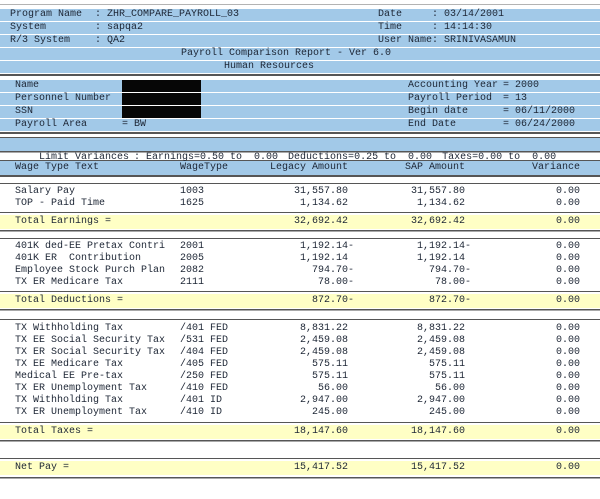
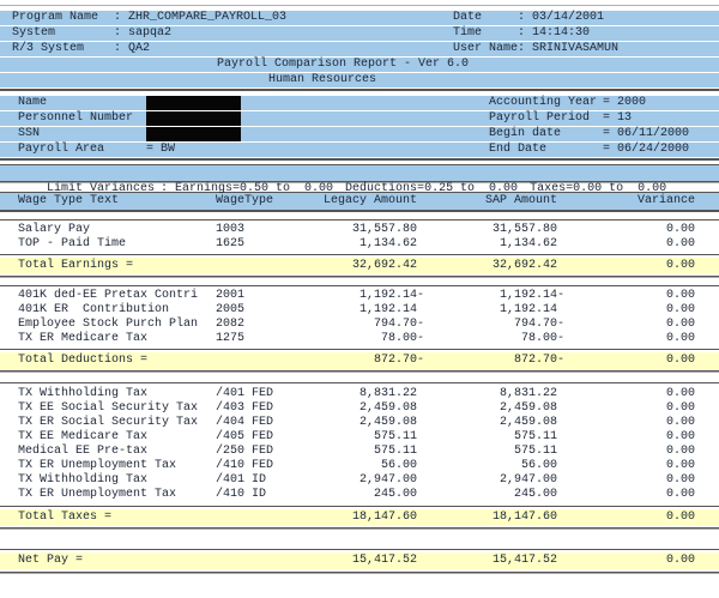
  Program Name : ZHR_COMPARE_PAYROLL_03
  Date : 03/14/2001
  System : sapqa2
  Time : 14:14:30
  R/3 System : QA2
  User Name: SRINIVASAMUN
  Payroll Comparison Report - Ver 6.0
  Human Resources
  Name
  Accounting Year = 2000
  Personnel Number
  Payroll Period = 13
  SSN
  Begin date = 06/11/2000
  Payroll Area = BW
  End Date = 06/24/2000
  Limit Variances : Earnings=0.50 to 0.00 Deductions=0.25 to 0.00 Taxes=0.00 to 0.00
  Wage Type Text
  WageType
  Legacy Amount
  SAP Amount
  Variance
  Salary Pay
  1003
  31,557.80
  31,557.80
  0.00
  TOP - Paid Time
  1625
  1,134.62
  1,134.62
  0.00
  Total Earnings =
  32,692.42
  32,692.42
  0.00
  401K ded-EE Pretax Contri
  2001
  1,192.14-
  1,192.14-
  0.00
  401K ER Contribution
  2005
  1,192.14
  1,192.14
  0.00
  Employee Stock Purch Plan
  2082
  794.70-
  794.70-
  0.00
  TX ER Medicare Tax
- 2111
+ 1275
  78.00-
  78.00-
  0.00
  Total Deductions =
  872.70-
  872.70-
  0.00
  TX Withholding Tax
  /401 FED
  8,831.22
  8,831.22
  0.00
  TX EE Social Security Tax
- /531 FED
+ /403 FED
  2,459.08
  2,459.08
  0.00
  TX ER Social Security Tax
  /404 FED
  2,459.08
  2,459.08
  0.00
  TX EE Medicare Tax
  /405 FED
  575.11
  575.11
  0.00
  Medical EE Pre-tax
  /250 FED
  575.11
  575.11
  0.00
  TX ER Unemployment Tax
  /410 FED
  56.00
  56.00
  0.00
  TX Withholding Tax
  /401 ID
  2,947.00
  2,947.00
  0.00
  TX ER Unemployment Tax
  /410 ID
  245.00
  245.00
  0.00
  Total Taxes =
  18,147.60
  18,147.60
  0.00
  Net Pay =
  15,417.52
  15,417.52
  0.00
